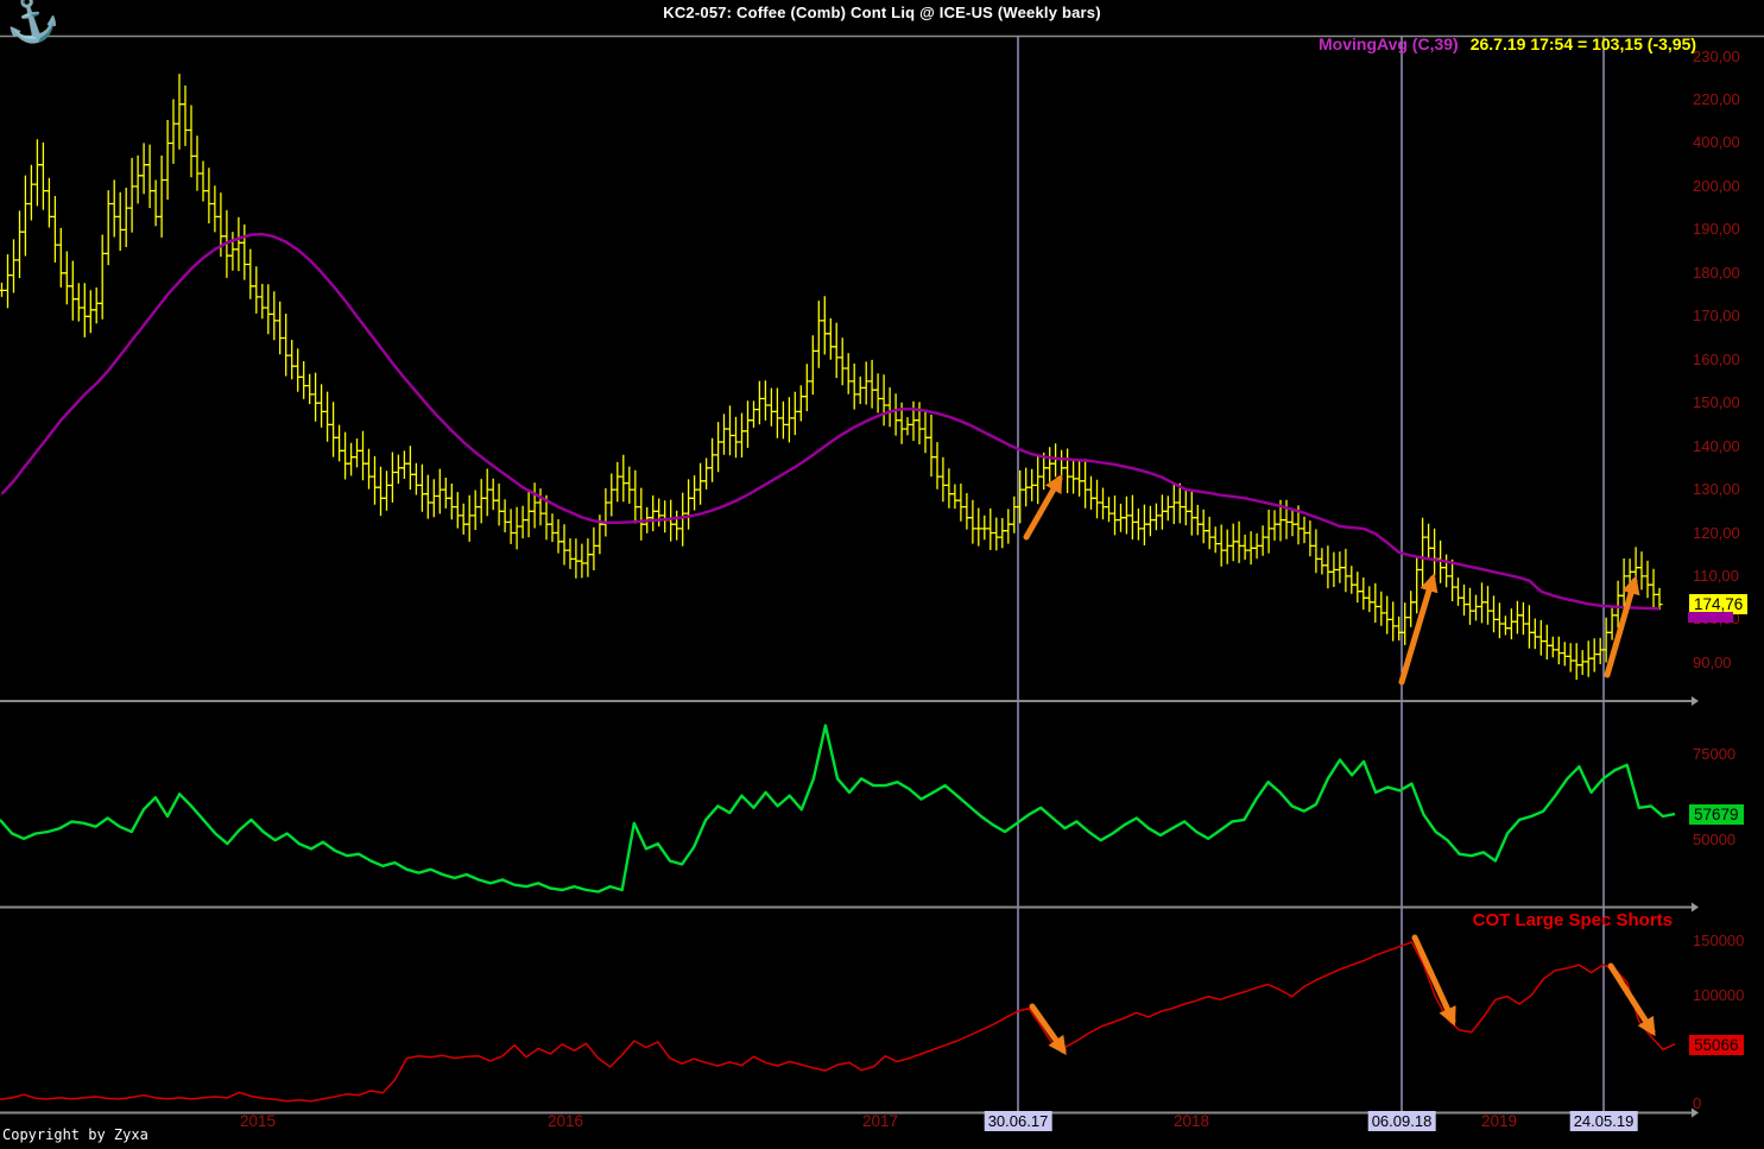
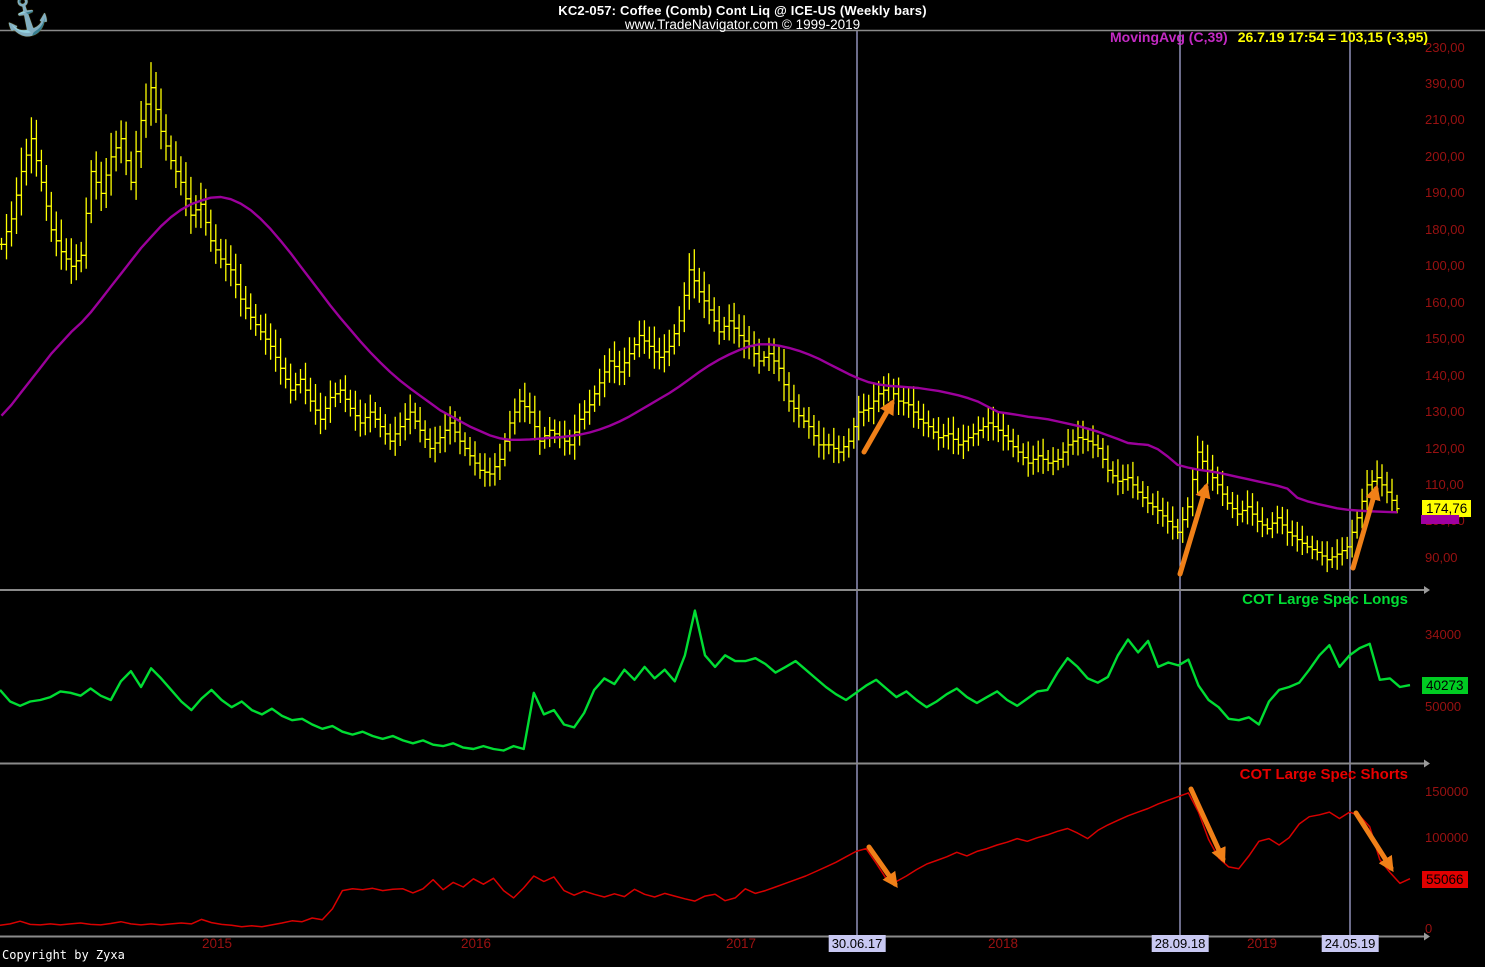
  KC2-057: Coffee (Comb) Cont Liq @ ICE-US (Weekly bars)
+ www.TradeNavigator.com © 1999-2019
  MovingAvg (C,39) 26.7.19 17:54 = 103,15 (-3,95)
+ COT Large Spec Longs
  COT Large Spec Shorts
  174,76
- 57679
+ 40273
  55066
  Copyright by Zyxa
  230,00
- 220,00
+ 390,00
- 400,00
+ 210,00
  200,00
  190,00
  180,00
- 170,00
+ 100,00
  160,00
  150,00
  140,00
  130,00
  120,00
  110,00
  90,00
- 75000
+ 34000
  50000
  150000
  100000
  0
  2015
  2016
  2017
  2018
  2019
  30.06.17
- 06.09.18
+ 28.09.18
  24.05.19
